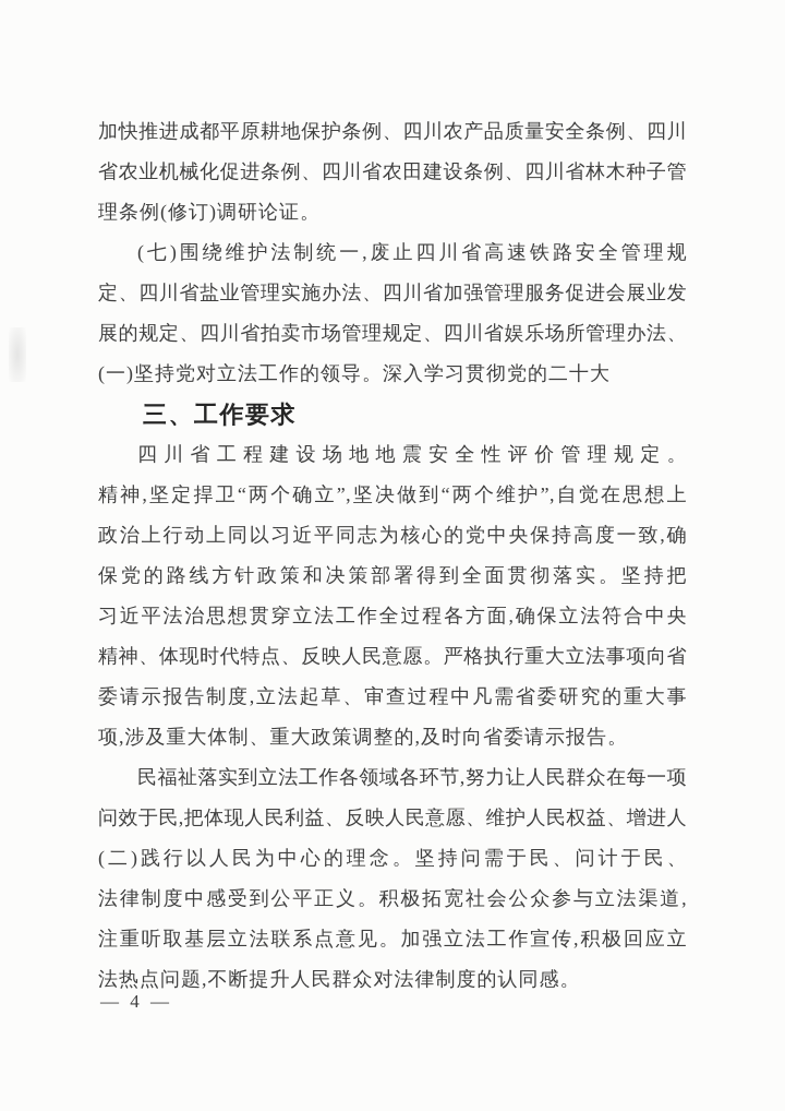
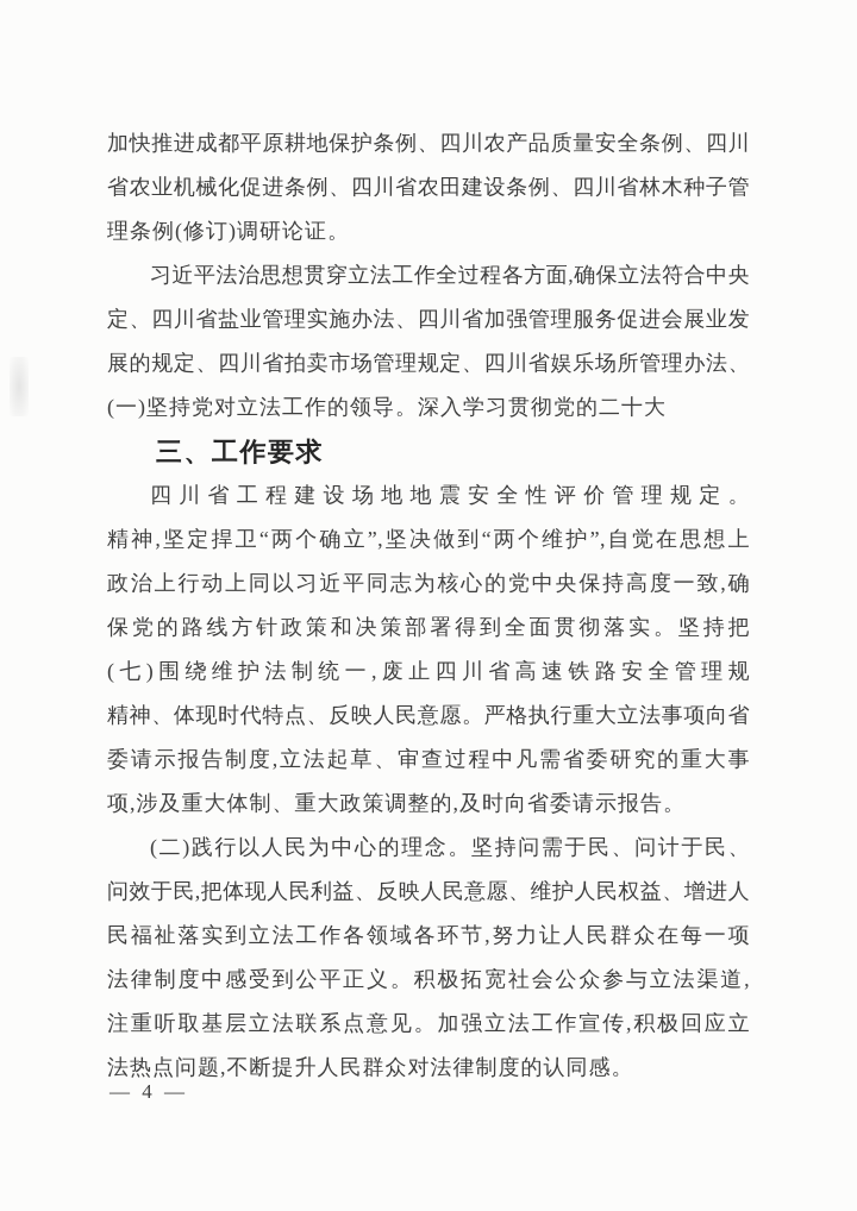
  加快推进成都平原耕地保护条例、四川农产品质量安全条例、四川
  省农业机械化促进条例、四川省农田建设条例、四川省林木种子管
  理条例(修订)调研论证。
- (七)围绕维护法制统一,废止四川省高速铁路安全管理规
+ 习近平法治思想贯穿立法工作全过程各方面,确保立法符合中央
  定、四川省盐业管理实施办法、四川省加强管理服务促进会展业发
  展的规定、四川省拍卖市场管理规定、四川省娱乐场所管理办法、
  (一)坚持党对立法工作的领导。深入学习贯彻党的二十大
  三、工作要求
  四川省工程建设场地地震安全性评价管理规定。
  精神,坚定捍卫“两个确立”,坚决做到“两个维护”,自觉在思想上
  政治上行动上同以习近平同志为核心的党中央保持高度一致,确
  保党的路线方针政策和决策部署得到全面贯彻落实。坚持把
- 习近平法治思想贯穿立法工作全过程各方面,确保立法符合中央
+ (七)围绕维护法制统一,废止四川省高速铁路安全管理规
  精神、体现时代特点、反映人民意愿。严格执行重大立法事项向省
  委请示报告制度,立法起草、审查过程中凡需省委研究的重大事
  项,涉及重大体制、重大政策调整的,及时向省委请示报告。
- 民福祉落实到立法工作各领域各环节,努力让人民群众在每一项
+ (二)践行以人民为中心的理念。坚持问需于民、问计于民、
  问效于民,把体现人民利益、反映人民意愿、维护人民权益、增进人
- (二)践行以人民为中心的理念。坚持问需于民、问计于民、
+ 民福祉落实到立法工作各领域各环节,努力让人民群众在每一项
  法律制度中感受到公平正义。积极拓宽社会公众参与立法渠道,
  注重听取基层立法联系点意见。加强立法工作宣传,积极回应立
  法热点问题,不断提升人民群众对法律制度的认同感。
  — 4 —
